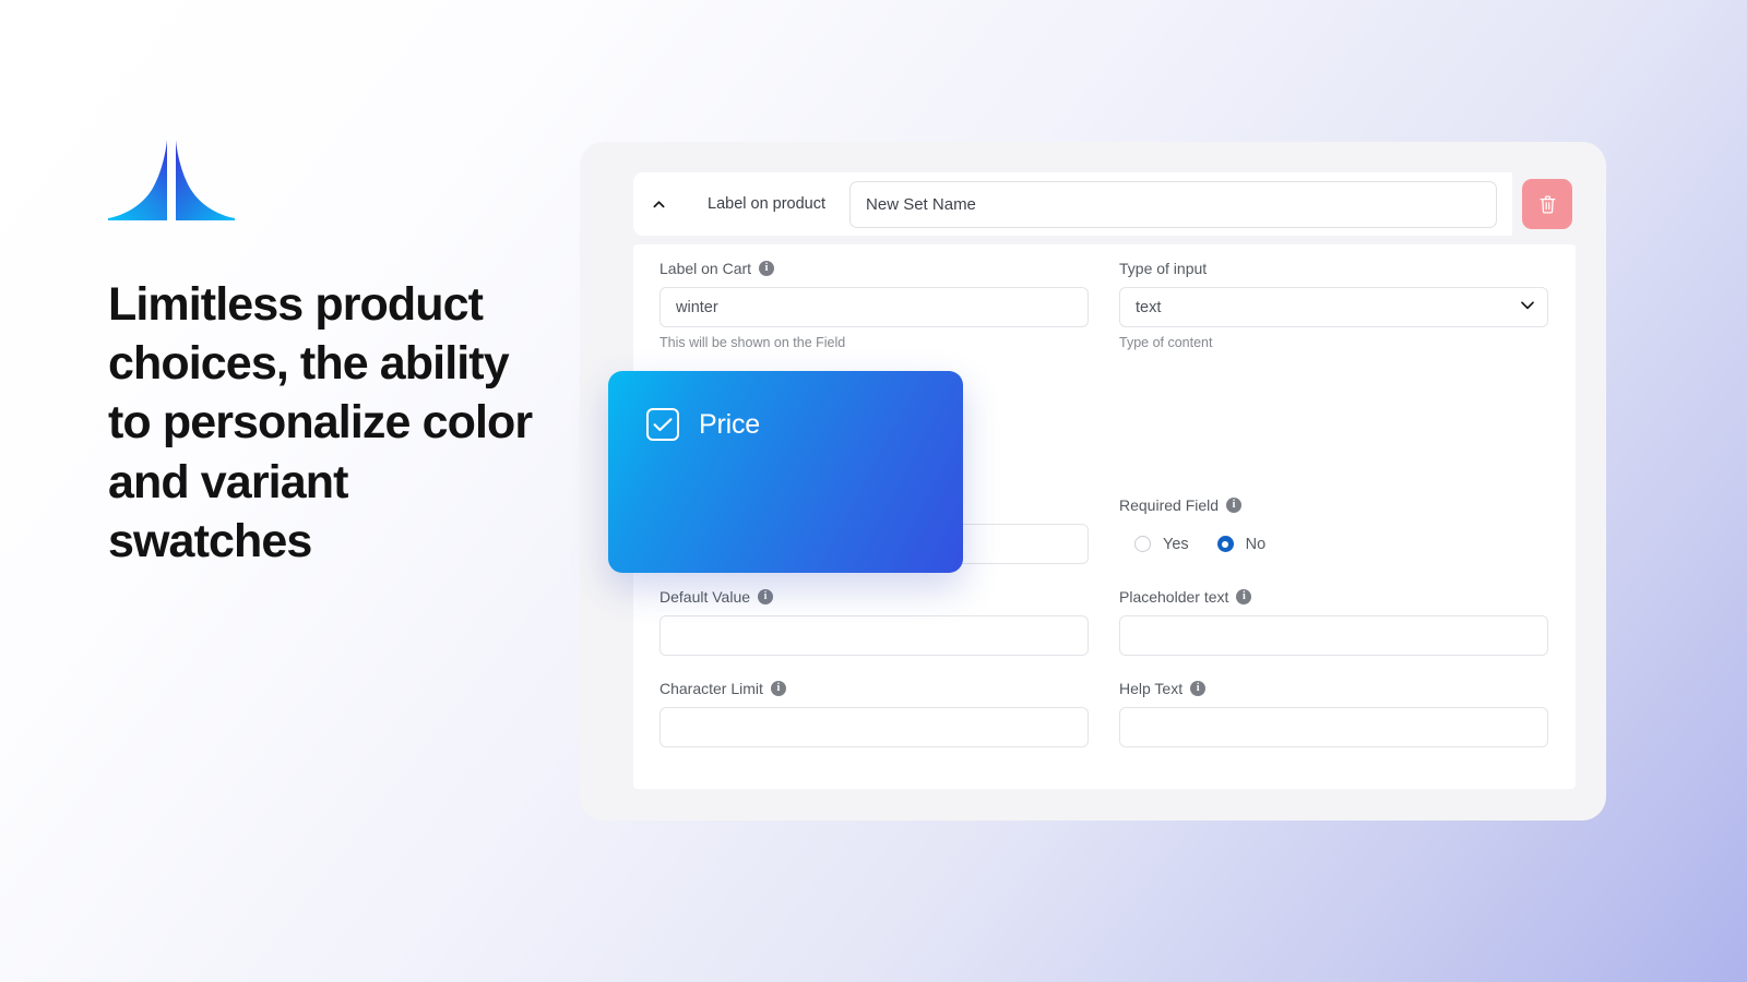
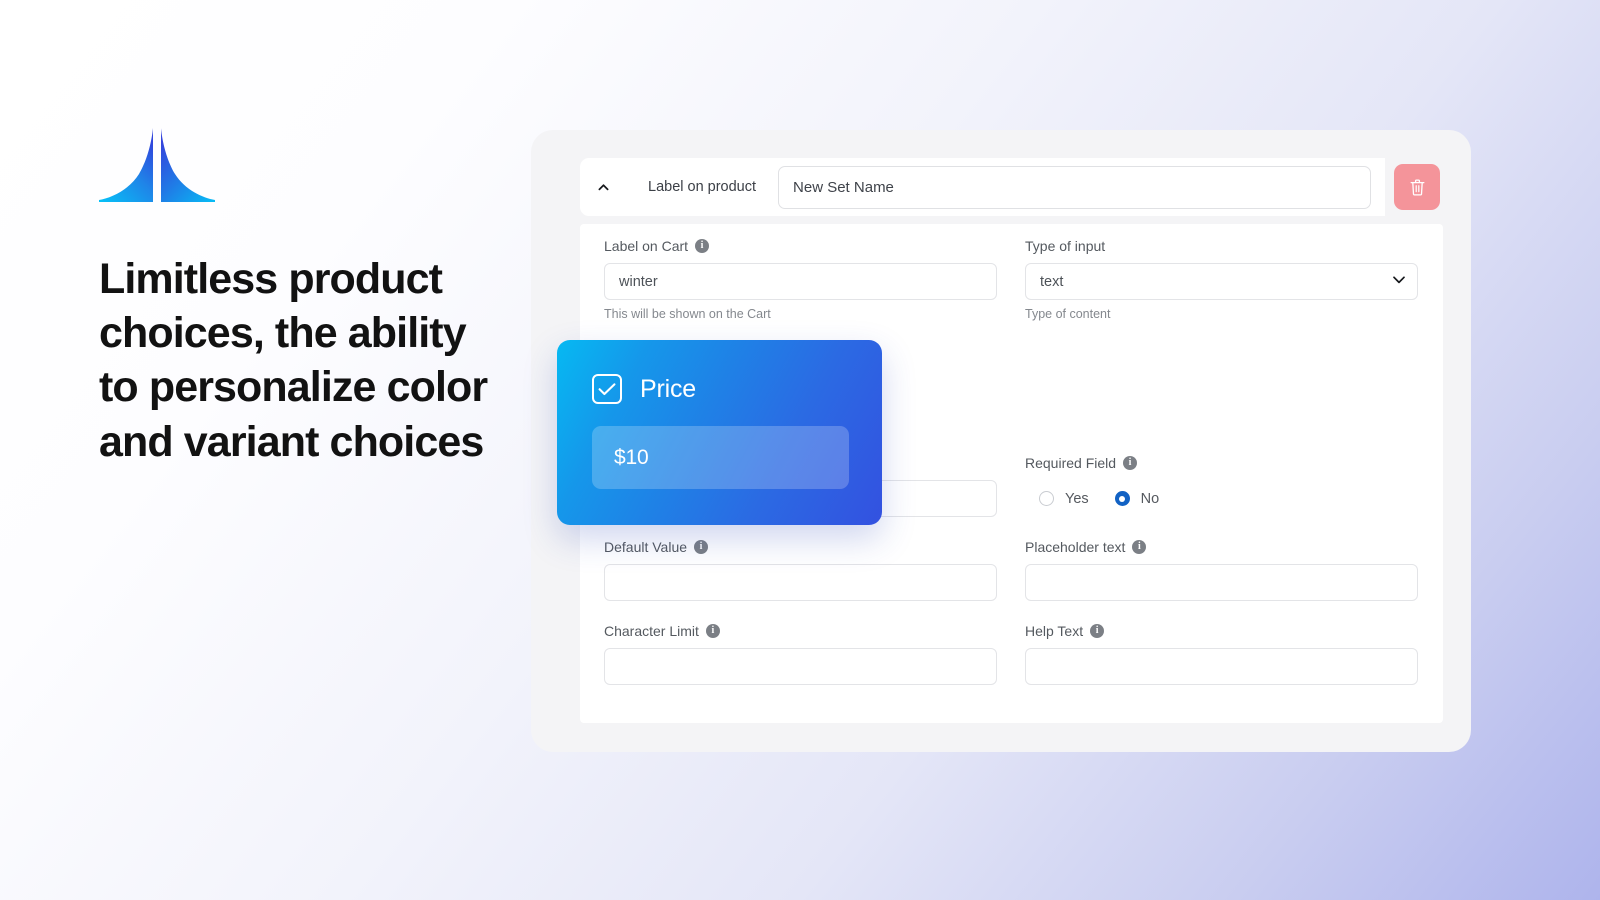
- Limitless product choices, the ability to personalize color and variant swatches
+ Limitless product choices, the ability to personalize color and variant choices
  Label on product
  New Set Name
  Label on Cart
  i
  winter
- This will be shown on the Field
+ This will be shown on the Cart
  Type of input
  text
  Type of content
  Required Field
  i
  Yes
  No
  Default Value
  i
  Placeholder text
  i
  Character Limit
  i
  Help Text
  i
  Price
+ $10
